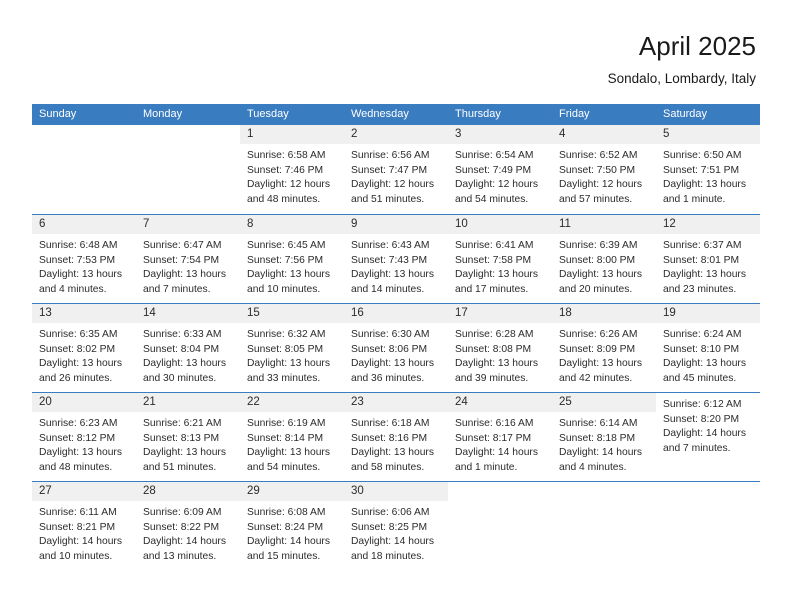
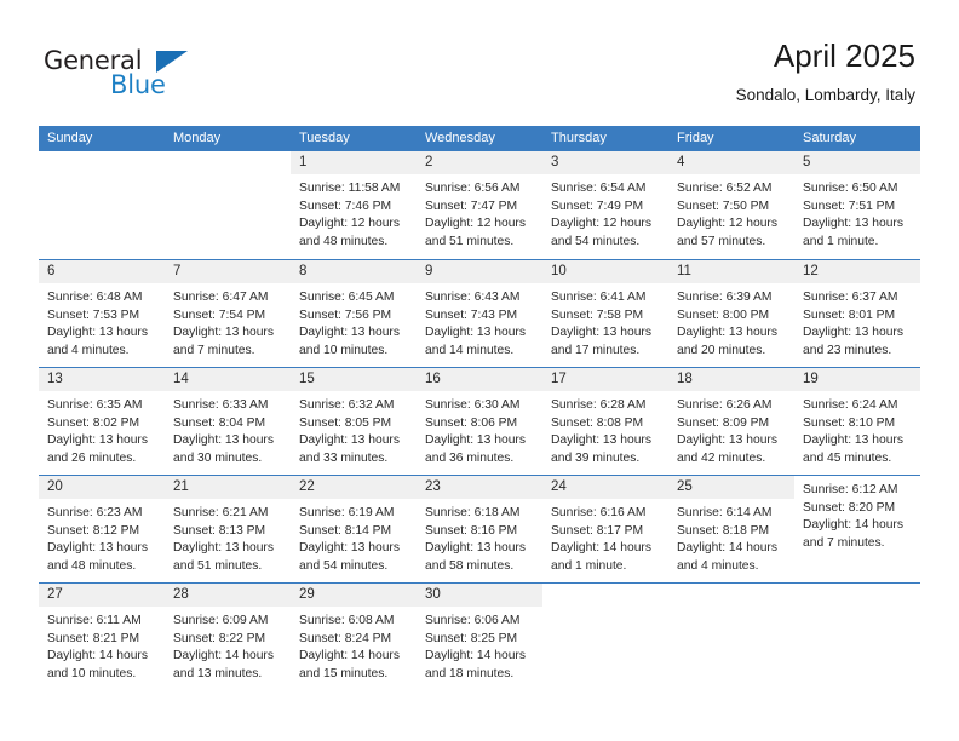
+ General
+ Blue
  April 2025
  Sondalo, Lombardy, Italy
  Sunday
  Monday
  Tuesday
  Wednesday
  Thursday
  Friday
  Saturday
  1
- Sunrise: 6:58 AM
+ Sunrise: 11:58 AM
  Sunset: 7:46 PM
  Daylight: 12 hours
  and 48 minutes.
  2
  Sunrise: 6:56 AM
  Sunset: 7:47 PM
  Daylight: 12 hours
  and 51 minutes.
  3
  Sunrise: 6:54 AM
  Sunset: 7:49 PM
  Daylight: 12 hours
  and 54 minutes.
  4
  Sunrise: 6:52 AM
  Sunset: 7:50 PM
  Daylight: 12 hours
  and 57 minutes.
  5
  Sunrise: 6:50 AM
  Sunset: 7:51 PM
  Daylight: 13 hours
  and 1 minute.
  6
  Sunrise: 6:48 AM
  Sunset: 7:53 PM
  Daylight: 13 hours
  and 4 minutes.
  7
  Sunrise: 6:47 AM
  Sunset: 7:54 PM
  Daylight: 13 hours
  and 7 minutes.
  8
  Sunrise: 6:45 AM
  Sunset: 7:56 PM
  Daylight: 13 hours
  and 10 minutes.
  9
  Sunrise: 6:43 AM
  Sunset: 7:43 PM
  Daylight: 13 hours
  and 14 minutes.
  10
  Sunrise: 6:41 AM
  Sunset: 7:58 PM
  Daylight: 13 hours
  and 17 minutes.
  11
  Sunrise: 6:39 AM
  Sunset: 8:00 PM
  Daylight: 13 hours
  and 20 minutes.
  12
  Sunrise: 6:37 AM
  Sunset: 8:01 PM
  Daylight: 13 hours
  and 23 minutes.
  13
  Sunrise: 6:35 AM
  Sunset: 8:02 PM
  Daylight: 13 hours
  and 26 minutes.
  14
  Sunrise: 6:33 AM
  Sunset: 8:04 PM
  Daylight: 13 hours
  and 30 minutes.
  15
  Sunrise: 6:32 AM
  Sunset: 8:05 PM
  Daylight: 13 hours
  and 33 minutes.
  16
  Sunrise: 6:30 AM
  Sunset: 8:06 PM
  Daylight: 13 hours
  and 36 minutes.
  17
  Sunrise: 6:28 AM
  Sunset: 8:08 PM
  Daylight: 13 hours
  and 39 minutes.
  18
  Sunrise: 6:26 AM
  Sunset: 8:09 PM
  Daylight: 13 hours
  and 42 minutes.
  19
  Sunrise: 6:24 AM
  Sunset: 8:10 PM
  Daylight: 13 hours
  and 45 minutes.
  20
  Sunrise: 6:23 AM
  Sunset: 8:12 PM
  Daylight: 13 hours
  and 48 minutes.
  21
  Sunrise: 6:21 AM
  Sunset: 8:13 PM
  Daylight: 13 hours
  and 51 minutes.
  22
  Sunrise: 6:19 AM
  Sunset: 8:14 PM
  Daylight: 13 hours
  and 54 minutes.
  23
  Sunrise: 6:18 AM
  Sunset: 8:16 PM
  Daylight: 13 hours
  and 58 minutes.
  24
  Sunrise: 6:16 AM
  Sunset: 8:17 PM
  Daylight: 14 hours
  and 1 minute.
  25
  Sunrise: 6:14 AM
  Sunset: 8:18 PM
  Daylight: 14 hours
  and 4 minutes.
  Sunrise: 6:12 AM
  Sunset: 8:20 PM
  Daylight: 14 hours
  and 7 minutes.
  27
  Sunrise: 6:11 AM
  Sunset: 8:21 PM
  Daylight: 14 hours
  and 10 minutes.
  28
  Sunrise: 6:09 AM
  Sunset: 8:22 PM
  Daylight: 14 hours
  and 13 minutes.
  29
  Sunrise: 6:08 AM
  Sunset: 8:24 PM
  Daylight: 14 hours
  and 15 minutes.
  30
  Sunrise: 6:06 AM
  Sunset: 8:25 PM
  Daylight: 14 hours
  and 18 minutes.
